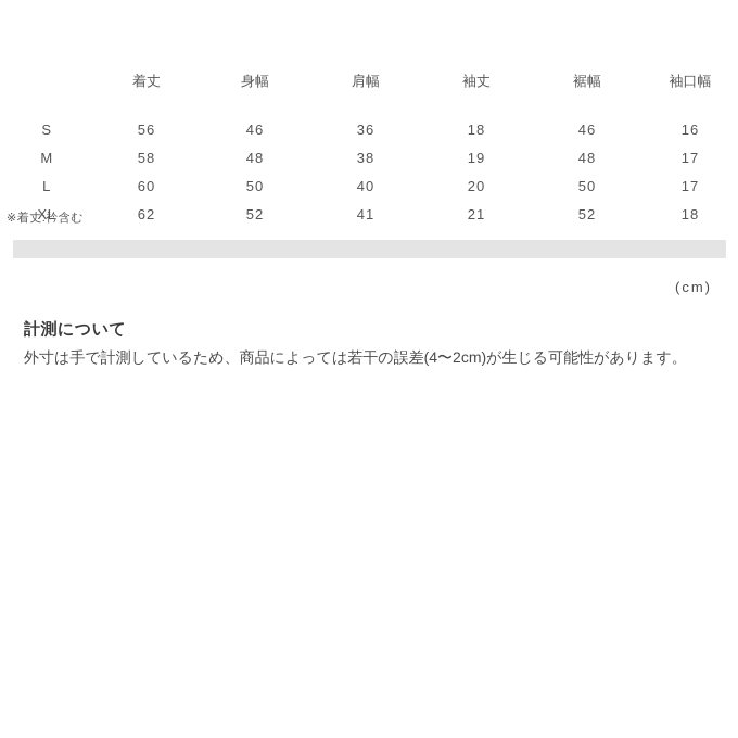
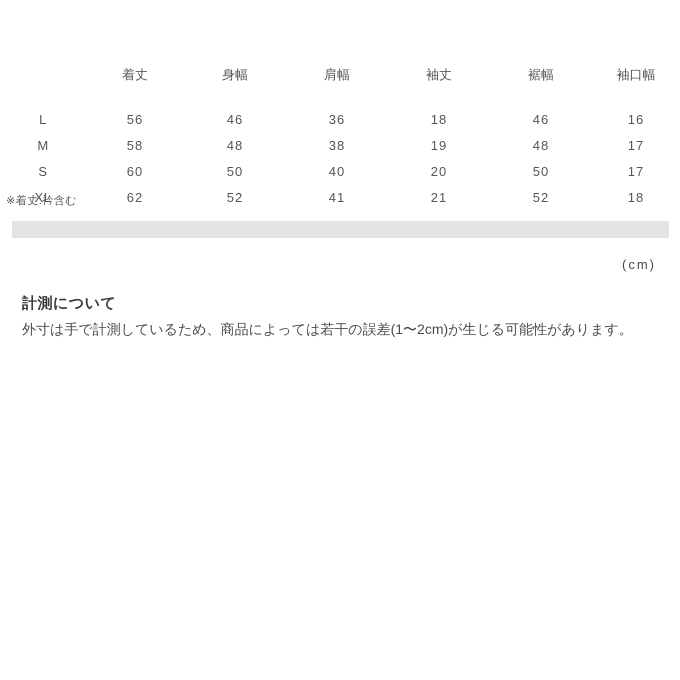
  	着丈	身幅	肩幅	袖丈	裾幅	袖口幅
- S	56	46	36	18	46	16
+ L	56	46	36	18	46	16
  M	58	48	38	19	48	17
- L	60	50	40	20	50	17
+ S	60	50	40	20	50	17
  XL	62	52	41	21	52	18
  ※着丈:衿含む
  (cm)
  計測について
- 外寸は手で計測しているため、商品によっては若干の誤差(4〜2cm)が生じる可能性があります。
+ 外寸は手で計測しているため、商品によっては若干の誤差(1〜2cm)が生じる可能性があります。
